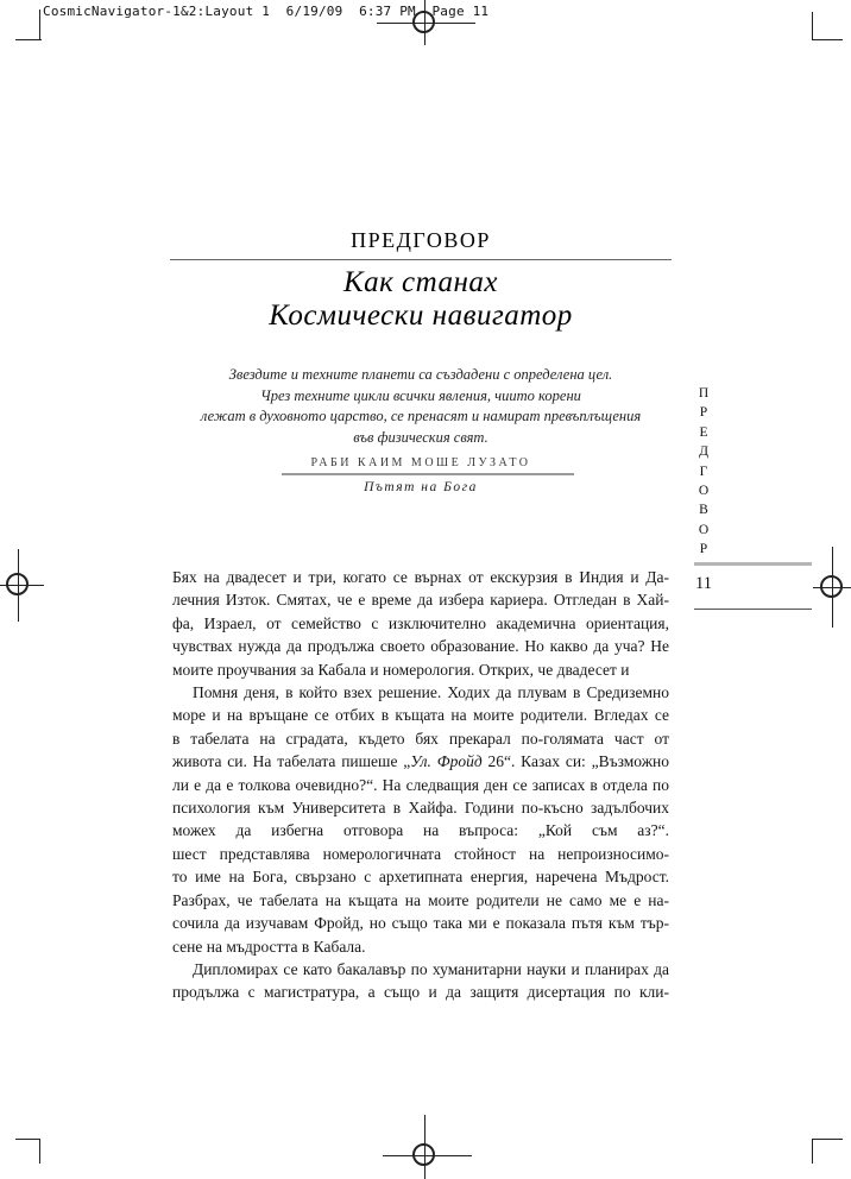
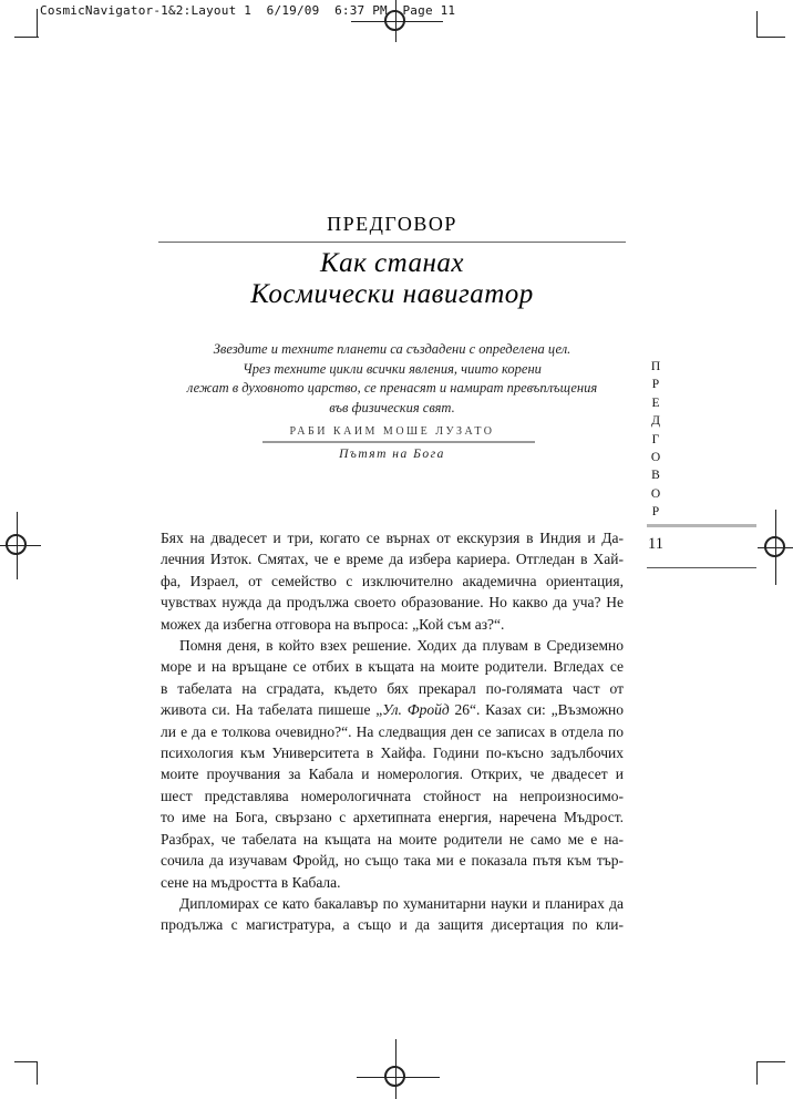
  CosmicNavigator-1&2:Layout 1 6/19/09 6:37 PM Page 11
  ПРЕДГОВОР
  Как станах
  Космически навигатор
  Звездите и техните планети са създадени с определена цел.
  Чрез техните цикли всички явления, чиито корени
  лежат в духовното царство, се пренасят и намират превъплъщения
  във физическия свят.
  РАБИ КАИМ МОШЕ ЛУЗАТО
  Пътят на Бога
  Бях на двадесет и три, когато се върнах от екскурзия в Индия и Да-
  лечния Изток. Смятах, че е време да избера кариера. Отгледан в Хай-
  фа, Израел, от семейство с изключително академична ориентация,
  чувствах нужда да продължа своето образование. Но какво да уча? Не
- моите проучвания за Кабала и номерология. Открих, че двадесет и
+ можех да избегна отговора на въпроса: „Кой съм аз?“.
  Помня деня, в който взех решение. Ходих да плувам в Средиземно
  море и на връщане се отбих в къщата на моите родители. Вгледах се
  в табелата на сградата, където бях прекарал по-голямата част от
  живота си. На табелата пишеше „Ул. Фройд 26“. Казах си: „Възможно
  ли е да е толкова очевидно?“. На следващия ден се записах в отдела по
  психология към Университета в Хайфа. Години по-късно задълбочих
- можех да избегна отговора на въпроса: „Кой съм аз?“.
+ моите проучвания за Кабала и номерология. Открих, че двадесет и
  шест представлява номерологичната стойност на непроизносимо-
  то име на Бога, свързано с архетипната енергия, наречена Мъдрост.
  Разбрах, че табелата на къщата на моите родители не само ме е на-
  сочила да изучавам Фройд, но също така ми е показала пътя към тър-
  сене на мъдростта в Кабала.
  Дипломирах се като бакалавър по хуманитарни науки и планирах да
  продължа с магистратура, а също и да защитя дисертация по кли-
  П
  Р
  Е
  Д
  Г
  О
  В
  О
  Р
  11
